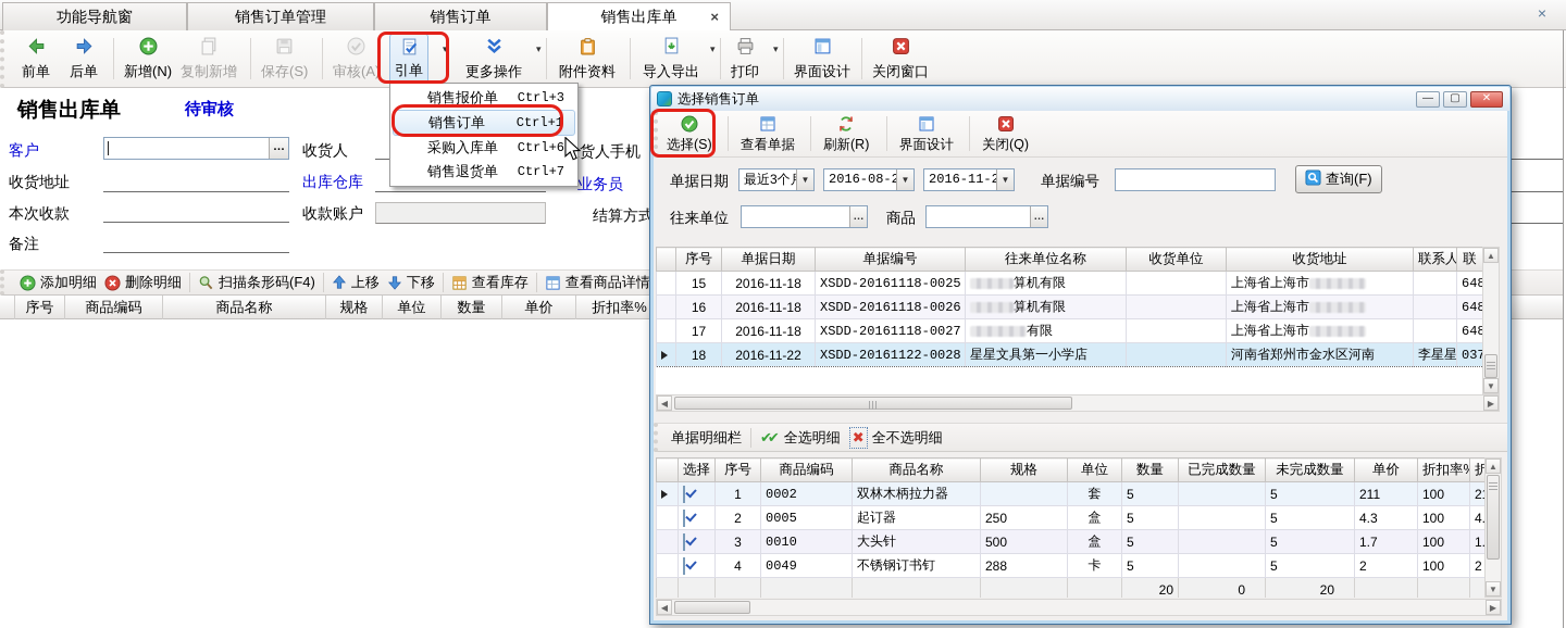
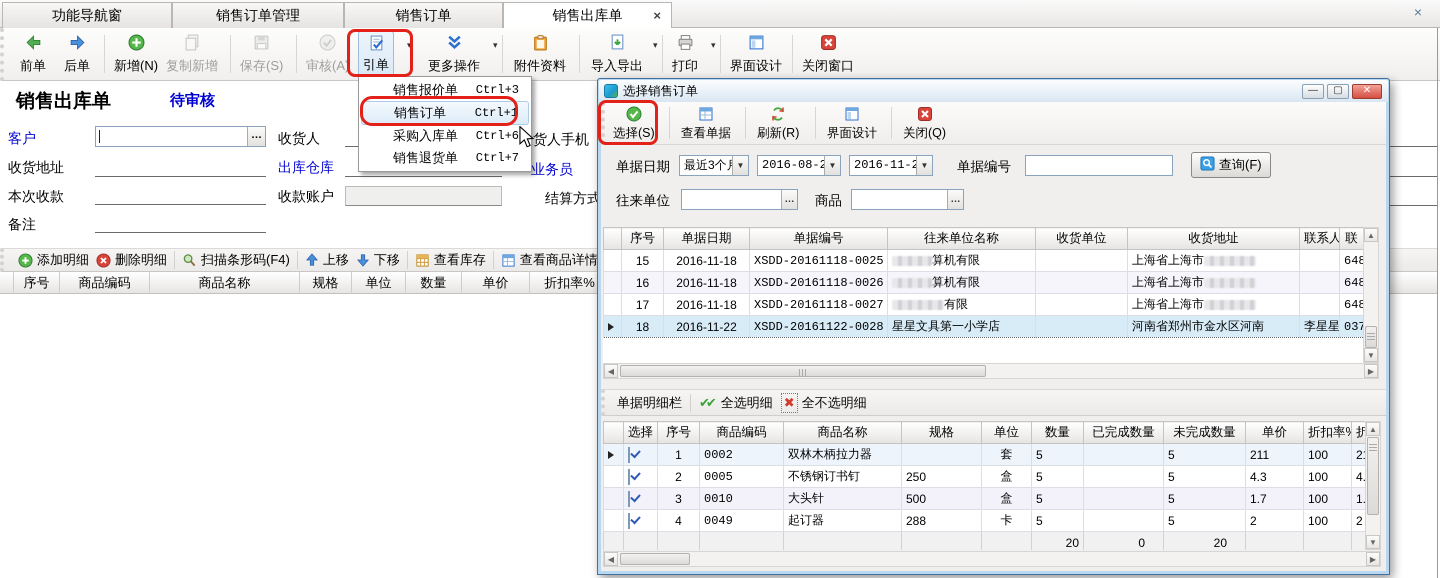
  功能导航窗
  销售订单管理
  销售订单
  销售出库单
  ×
  ×
  前单
  后单
  新增(N)
  复制新增
  保存(S)
  审核(A)
  引单
  ▾
  更多操作
  ▾
  附件资料
  导入导出
  ▾
  打印
  ▾
  界面设计
  关闭窗口
  销售出库单
  待审核
  客户
  …
  收货人
  货人手机
  收货地址
  出库仓库
  业务员
  本次收款
  收款账户
  结算方式
  备注
  添加明细
  删除明细
  扫描条形码(F4)
  上移
  下移
  查看库存
  查看商品详情
  序号
  商品编码
  商品名称
  规格
  单位
  数量
  单价
  折扣率%
  销售报价单
  Ctrl+3
  销售订单
  Ctrl+1
  采购入库单
  Ctrl+6
  销售退货单
  Ctrl+7
  选择销售订单
  —
  ▢
  ✕
  选择(S)
  查看单据
  刷新(R)
  界面设计
  关闭(Q)
  单据日期
  最近3个
  ▼
  2016-08-
  ▼
  2016-11-
  ▼
  单据编号
  查询(F)
  往来单位
  …
  商品
  …
  	序号	单据日期	单据编号	往来单位名称	收货单位	收货地址	联系人	联
  	15	2016-11-18	XSDD-20161118-0025	算机有限		上海省上海市		648
  	16	2016-11-18	XSDD-20161118-0026	算机有限		上海省上海市		648
  	17	2016-11-18	XSDD-20161118-0027	有限		上海省上海市		648
  	18	2016-11-22	XSDD-20161122-0028	星星文具第一小学店		河南省郑州市金水区河南	李星星	037
  ▲
  ▼
  ◀
  ▶
  单据明细栏
  ✔✔
  全选明细
  ✖
  全不选明细
  	选择	序号	商品编码	商品名称	规格	单位	数量	已完成数量	未完成数量	单价	折扣率	折
  		1	0002	双林木柄拉力器		套	5		5	211	100	2
- 		2	0005	起订器	250	盒	5		5	4.3	100	4
+ 		2	0005	不锈钢订书钉	250	盒	5		5	4.3	100	4
  		3	0010	大头针	500	盒	5		5	1.7	100	1
- 		4	0049	不锈钢订书钉	288	卡	5		5	2	100	2
+ 		4	0049	起订器	288	卡	5		5	2	100	2
  							20	0	20
  ▲
  ▼
  ◀
  ▶
